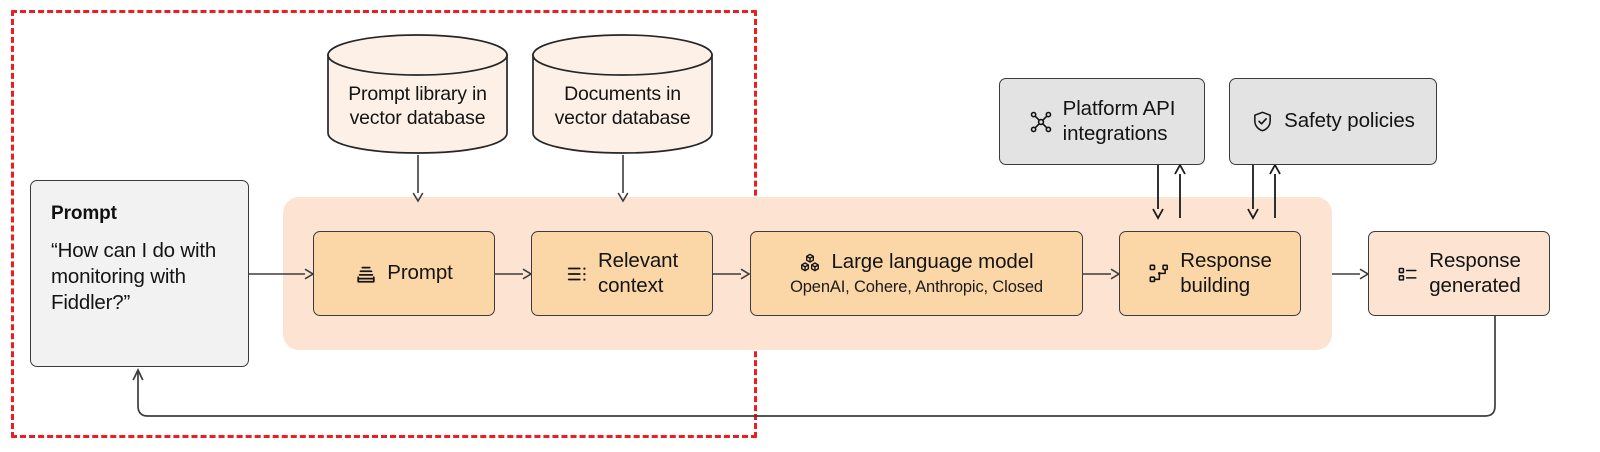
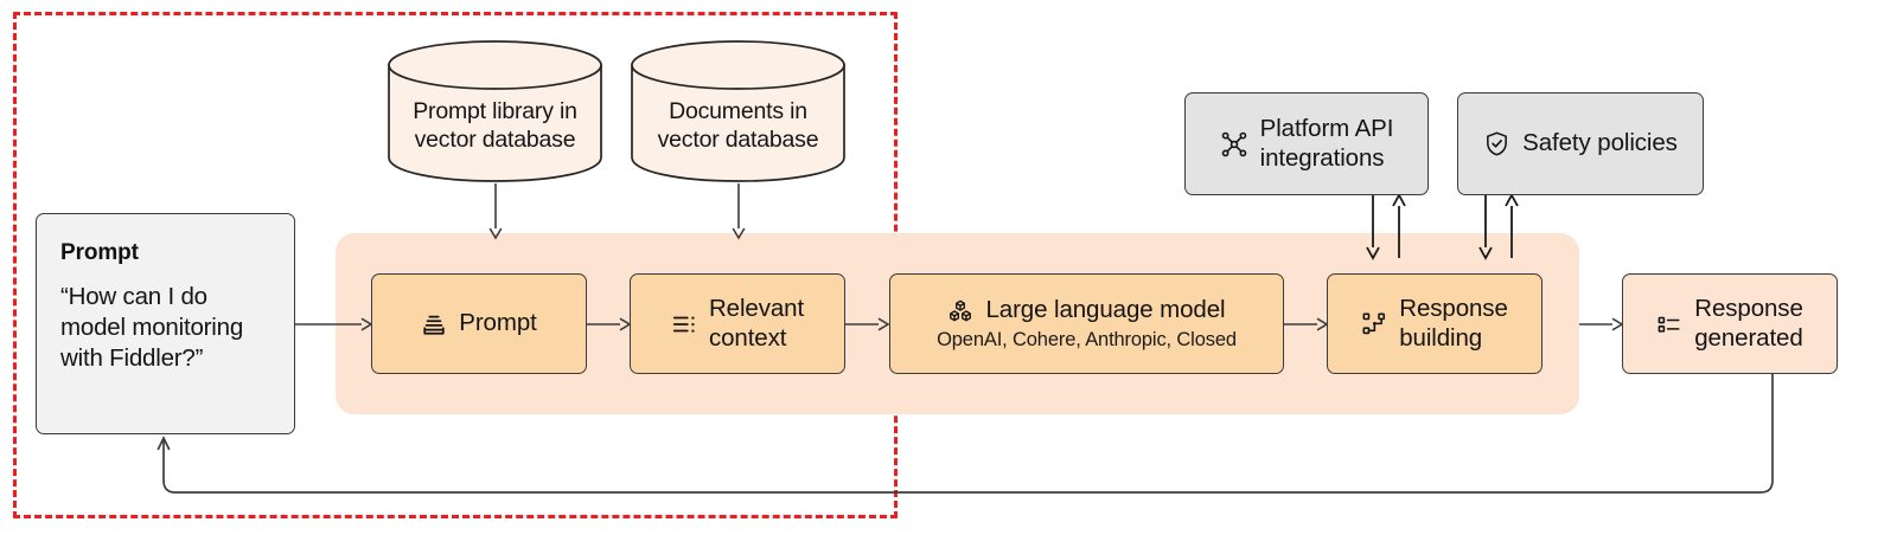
  Prompt library in
  vector database
  Documents in
  vector database
  Prompt
- “How can I do with monitoring with Fiddler?”
+ “How can I do model monitoring with Fiddler?”
  Prompt
  Relevant
  context
  Large language model
  OpenAI, Cohere, Anthropic, Closed
  Response
  building
  Response
  generated
  Platform API
  integrations
  Safety policies
